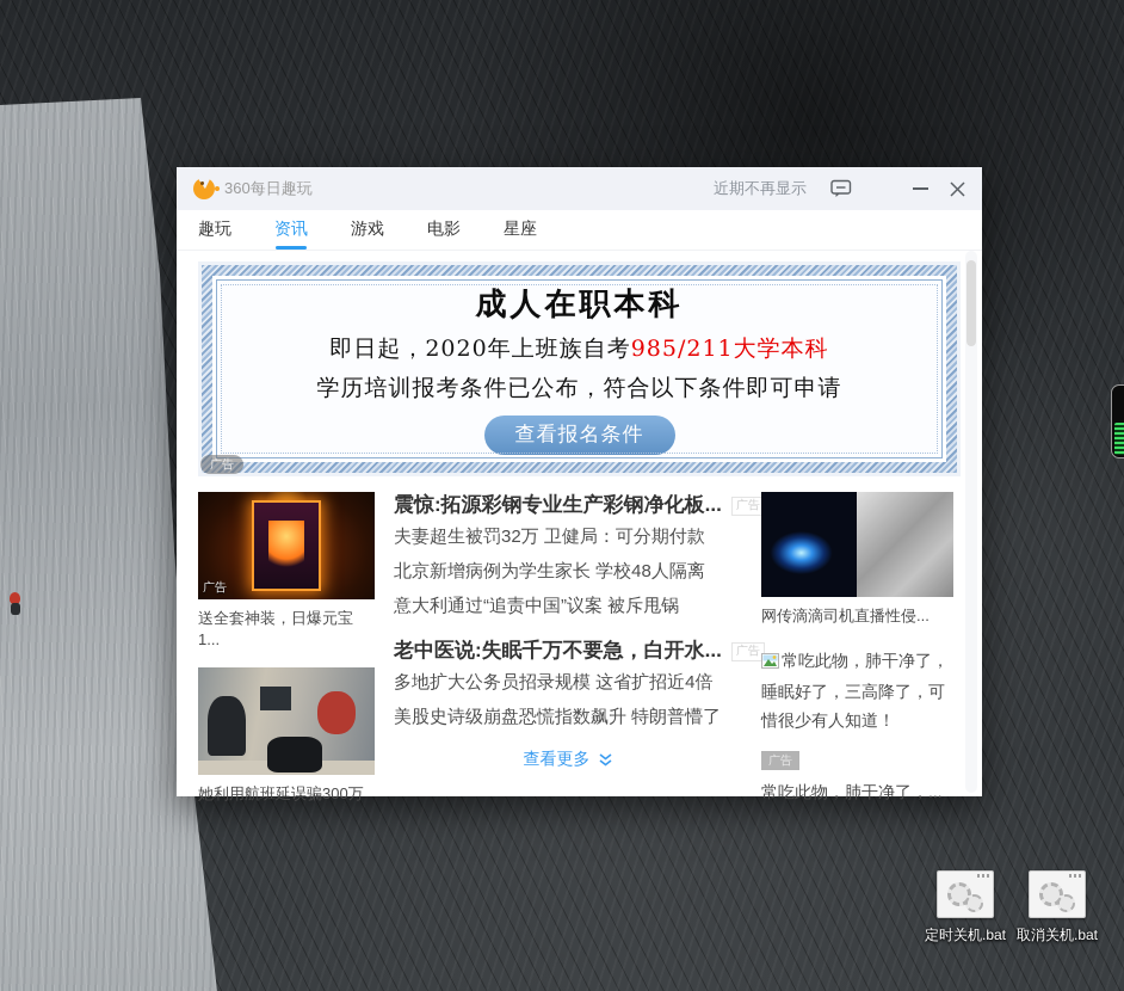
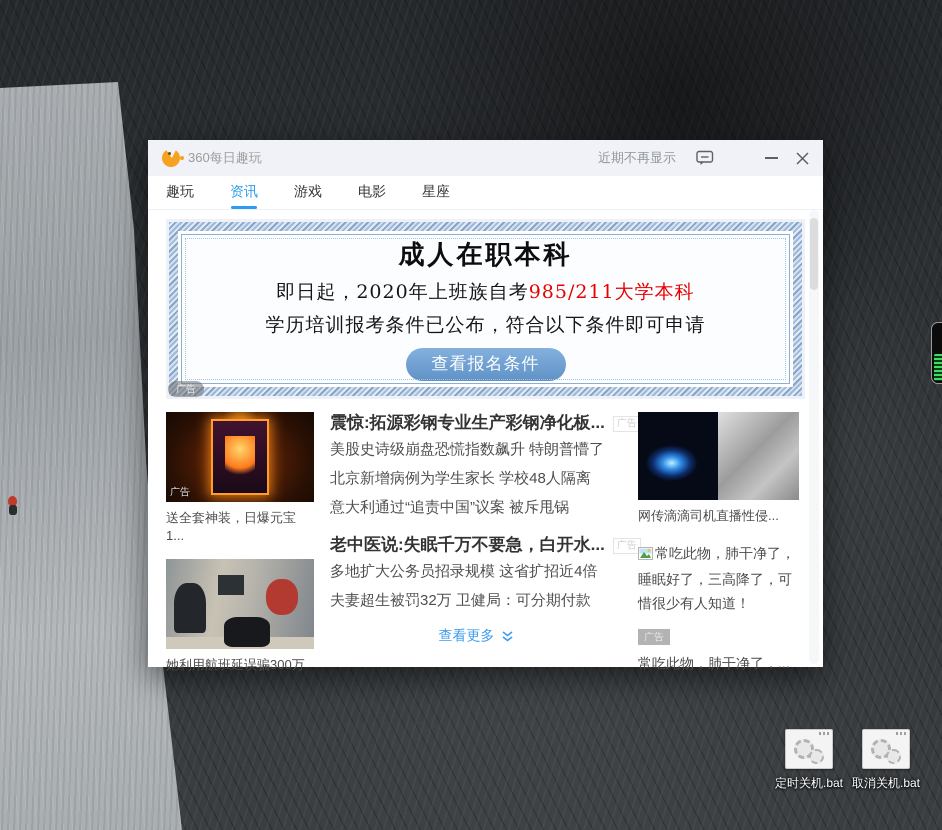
  定时关机.bat
  取消关机.bat
  360每日趣玩
  近期不再显示
  趣玩
  资讯
  游戏
  电影
  星座
  成人在职本科
  即日起，2020年上班族自考985/211大学本科
  学历培训报考条件已公布，符合以下条件即可申请
  查看报名条件
  广告
  广告
  送全套神装，日爆元宝1...
  她利用航班延误骗300万
  震惊:拓源彩钢专业生产彩钢净化板...
  广告
- 夫妻超生被罚32万 卫健局：可分期付款
+ 美股史诗级崩盘恐慌指数飙升 特朗普懵了
  北京新增病例为学生家长 学校48人隔离
  意大利通过“追责中国”议案 被斥甩锅
  老中医说:失眠千万不要急，白开水...
  广告
  多地扩大公务员招录规模 这省扩招近4倍
- 美股史诗级崩盘恐慌指数飙升 特朗普懵了
+ 夫妻超生被罚32万 卫健局：可分期付款
  查看更多
  网传滴滴司机直播性侵...
  常吃此物，肺干净了，睡眠好了，三高降了，可惜很少有人知道！
  广告
  常吃此物，肺干净了，...
